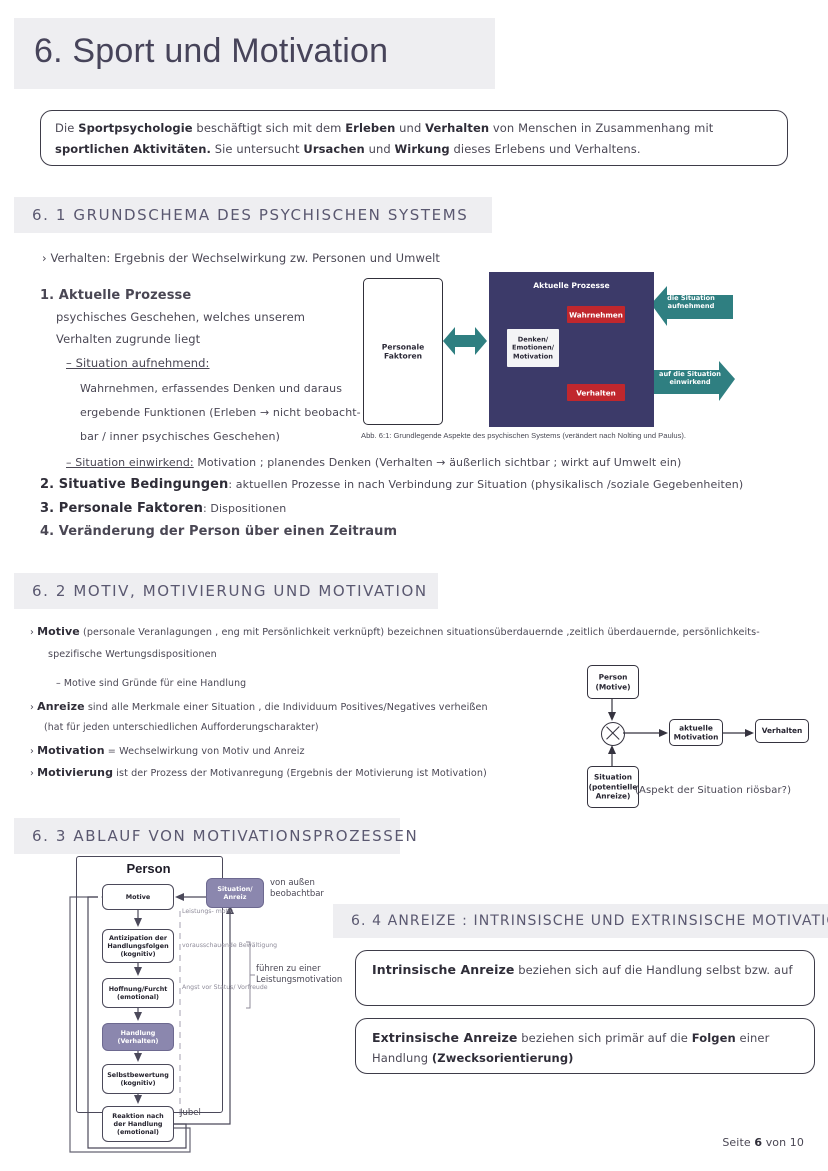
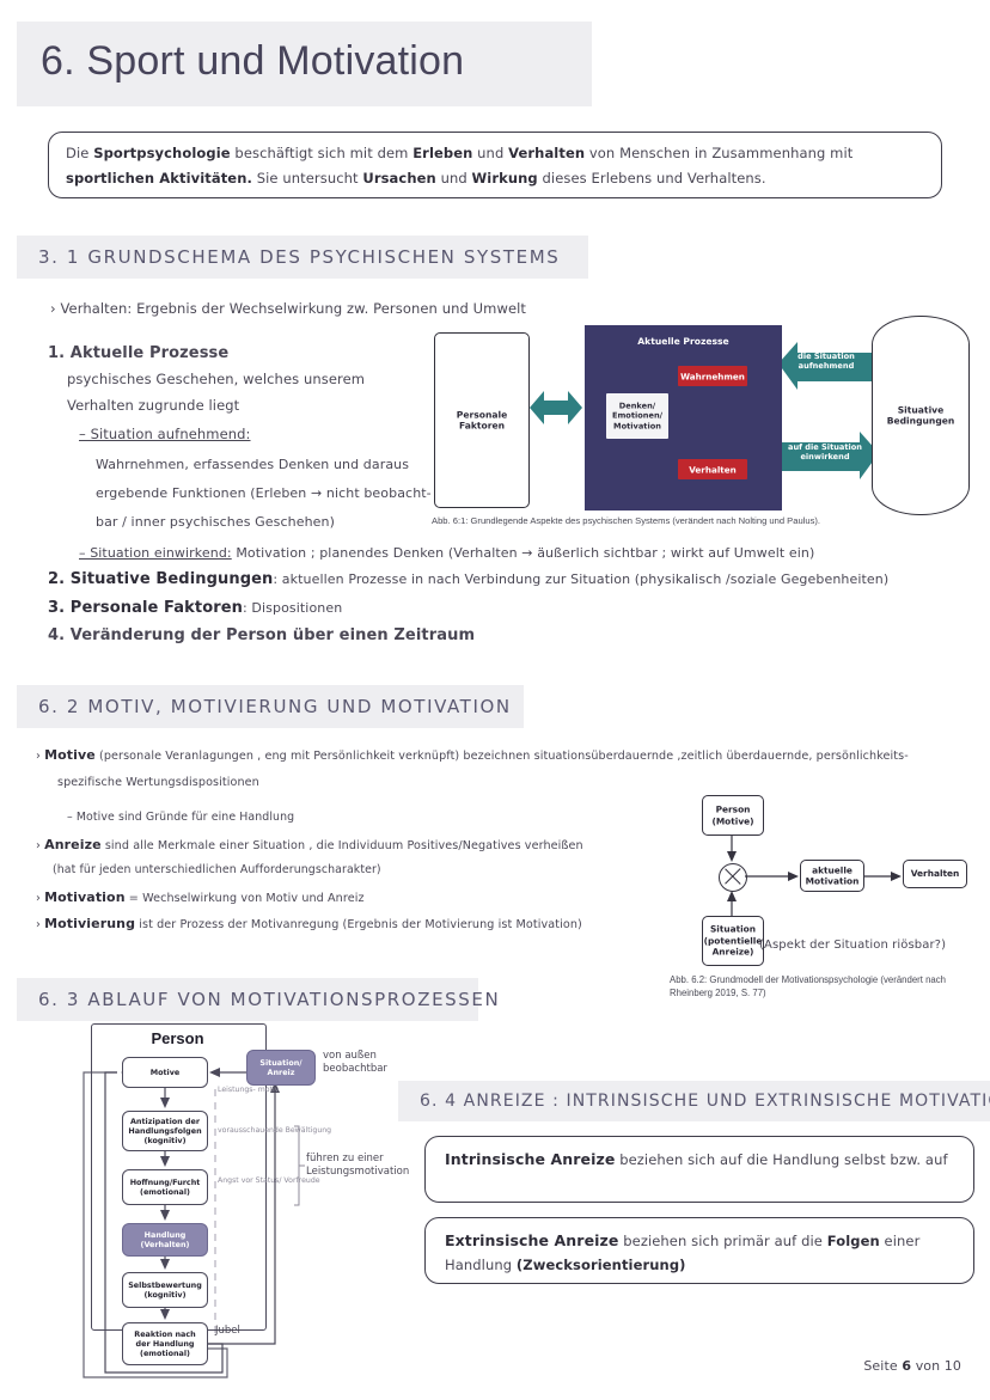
  6. Sport und Motivation
  Die Sportpsychologie beschäftigt sich mit dem Erleben und Verhalten von Menschen in Zusammenhang mit
  sportlichen Aktivitäten. Sie untersucht Ursachen und Wirkung dieses Erlebens und Verhaltens.
- 6. 1 GRUNDSCHEMA DES PSYCHISCHEN SYSTEMS
+ 3. 1 GRUNDSCHEMA DES PSYCHISCHEN SYSTEMS
  › Verhalten: Ergebnis der Wechselwirkung zw. Personen und Umwelt
  1. Aktuelle Prozesse
  psychisches Geschehen, welches unserem
  Verhalten zugrunde liegt
  – Situation aufnehmend:
  Wahrnehmen, erfassendes Denken und daraus
  ergebende Funktionen (Erleben → nicht beobacht-
  bar / inner psychisches Geschehen)
  – Situation einwirkend: Motivation ; planendes Denken (Verhalten → äußerlich sichtbar ; wirkt auf Umwelt ein)
  2. Situative Bedingungen: aktuellen Prozesse in nach Verbindung zur Situation (physikalisch /soziale Gegebenheiten)
  3. Personale Faktoren: Dispositionen
  4. Veränderung der Person über einen Zeitraum
  Personale
  Faktoren
  Aktuelle Prozesse
  Wahrnehmen
  Verhalten
  Denken/
  Emotionen/
  Motivation
  die Situation
  aufnehmend
  auf die Situation
  einwirkend
+ Situative
+ Bedingungen
  Abb. 6:1: Grundlegende Aspekte des psychischen Systems (verändert nach Nolting und Paulus).
  6. 2 MOTIV, MOTIVIERUNG UND MOTIVATION
  › Motive (personale Veranlagungen , eng mit Persönlichkeit verknüpft) bezeichnen situationsüberdauernde ,zeitlich überdauernde, persönlichkeits-
  spezifische Wertungsdispositionen
  – Motive sind Gründe für eine Handlung
  › Anreize sind alle Merkmale einer Situation , die Individuum Positives/Negatives verheißen
  (hat für jeden unterschiedlichen Aufforderungscharakter)
  › Motivation = Wechselwirkung von Motiv und Anreiz
  › Motivierung ist der Prozess der Motivanregung (Ergebnis der Motivierung ist Motivation)
  Person
  (Motive)
  Situation
  (potentielle
  Anreize)
  aktuelle
  Motivation
  Verhalten
  (Aspekt der Situation riösbar?)
+ Abb. 6.2: Grundmodell der Motivationspsychologie (verändert nach Rheinberg 2019, S. 77)
  6. 3 ABLAUF VON MOTIVATIONSPROZESSEN
  Person
  Motive
  Antizipation der
  Handlungsfolgen
  (kognitiv)
  Hoffnung/Furcht
  (emotional)
  Handlung
  (Verhalten)
  Selbstbewertung
  (kognitiv)
  Reaktion nach
  der Handlung
  (emotional)
  Situation/
  Anreiz
  von außen beobachtbar
  führen zu einer Leistungsmotivation
  Jubel
  6. 4 ANREIZE : INTRINSISCHE UND EXTRINSISCHE MOTIVATI
  Intrinsische Anreize beziehen sich auf die Handlung selbst bzw. auf
  Extrinsische Anreize beziehen sich primär auf die Folgen einer
  Handlung (Zwecksorientierung)
  Seite 6 von 10
